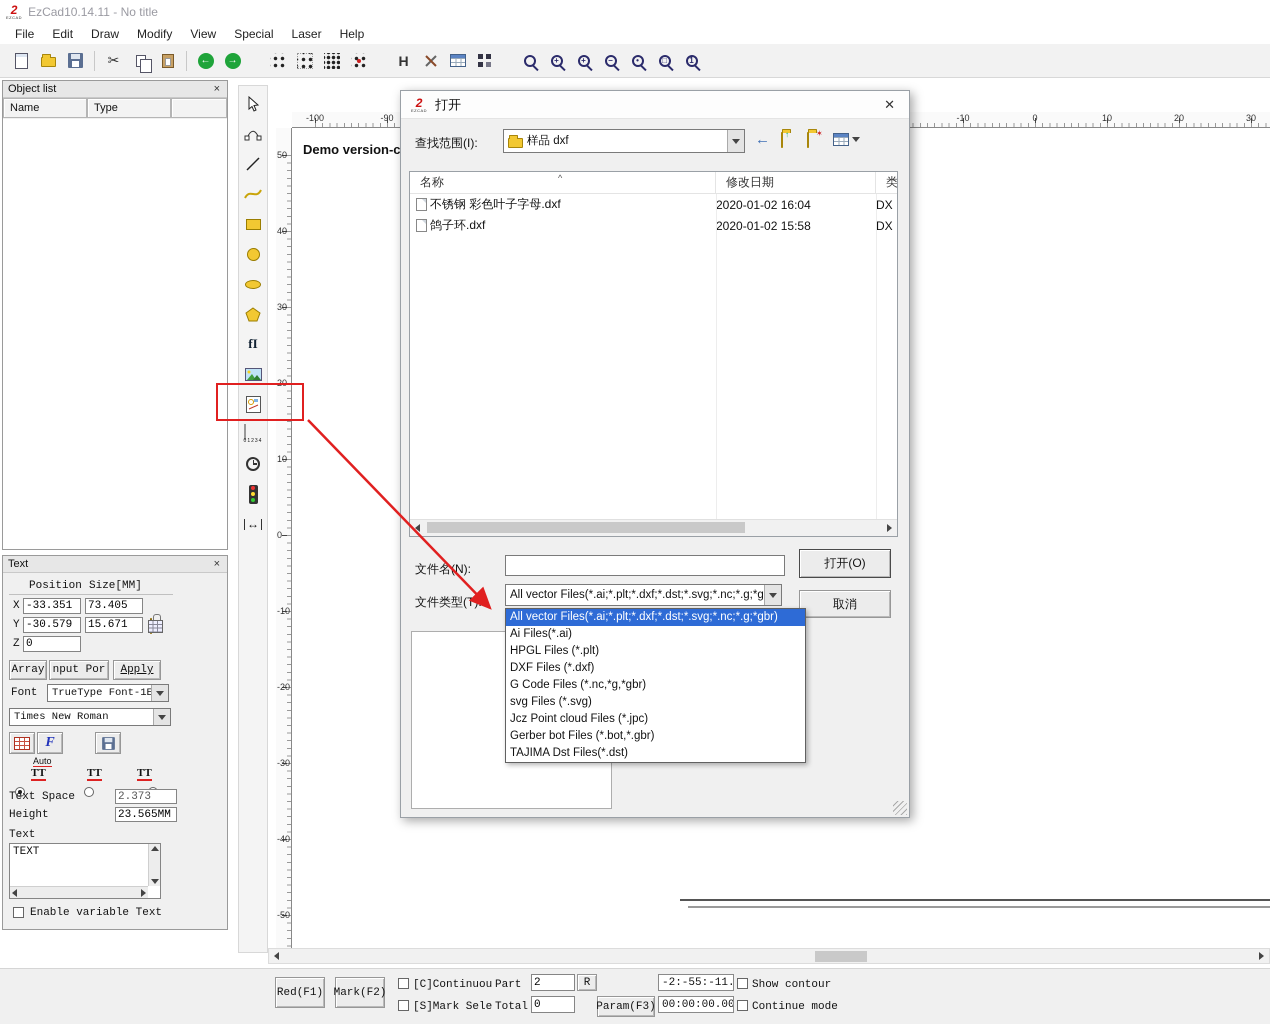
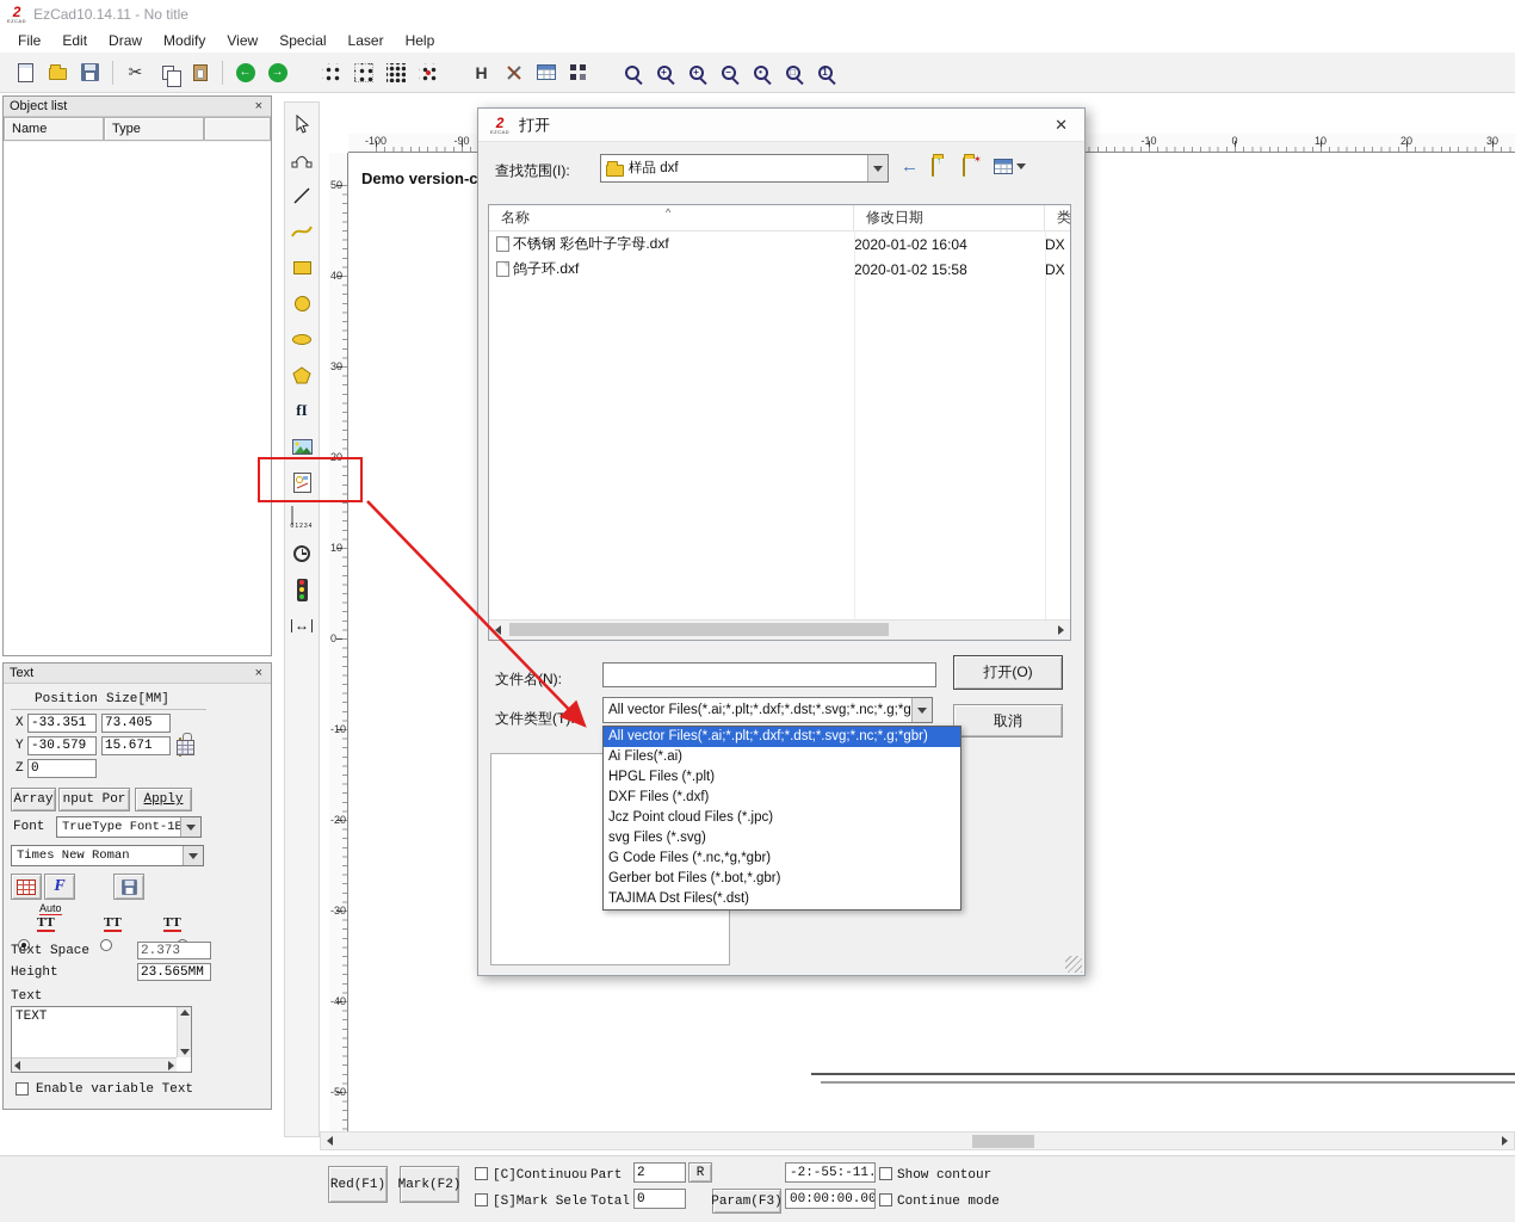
  2
  EzCad10.14.11 - No title
  File
  Edit
  Draw
  Modify
  View
  Special
  Laser
  Help
  ✂
  ←
  →
  H
  +
  +
  −
  •
  □
  1
  Object list
  ×
  Name
  Type
  fI
  ↔
  -100
  -90
  -10
  0
  10
  20
  30
  50
  40
  30
  20
  10
  0
  -10
  -20
  -30
  -40
  -50
  Demo version-c
  Text
  ×
  Position
  Size[MM]
  X
  -33.351
  73.405
  Y
  -30.579
  15.671
  Z
  0
  Array
  nput Por
  Apply
  Font
  TrueType Font-1E
  Times New Roman
  F
  Auto
  TT
  TT
  TT
  Text Space
  2.373
  Height
  23.565MM
  Text
  TEXT
  Enable variable Text
  Red(F1)
  Mark(F2)
  [C]Continuou
  Part
  2
  R
  [S]Mark Sele
  Total
  0
  Param(F3)
  -2:-55:-11.
  00:00:00.00
  Show contour
  Continue mode
  2
  打开
  ✕
  查找范围(I):
  样品 dxf
  ←
  ↑
  ✶
  名称
  修改日期
  类
  ^
  不锈钢 彩色叶子字母.dxf
  2020-01-02 16:04
  DX
  鸽子环.dxf
  2020-01-02 15:58
  DX
  文件名N):
  打开(O)
  文件类型(T):
  All vector Files(*.ai;*.plt;*.dxf;*.dst;*.svg;*.nc;*.g;*g
  取消
  All vector Files(*.ai;*.plt;*.dxf;*.dst;*.svg;*.nc;*.g;*gbr)
  Ai Files(*.ai)
  HPGL Files (*.plt)
  DXF Files (*.dxf)
- G Code Files (*.nc,*g,*gbr)
+ Jcz Point cloud Files (*.jpc)
  svg Files (*.svg)
- Jcz Point cloud Files (*.jpc)
+ G Code Files (*.nc,*g,*gbr)
  Gerber bot Files (*.bot,*.gbr)
  TAJIMA Dst Files(*.dst)
